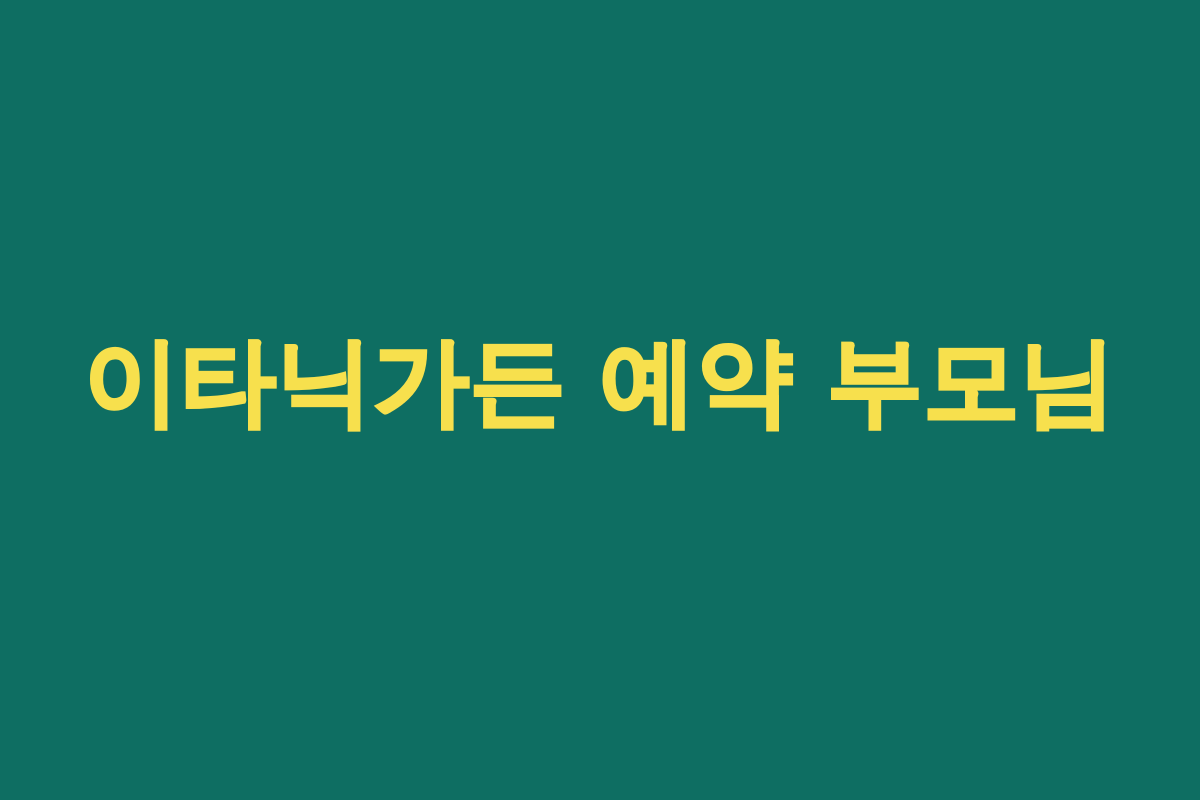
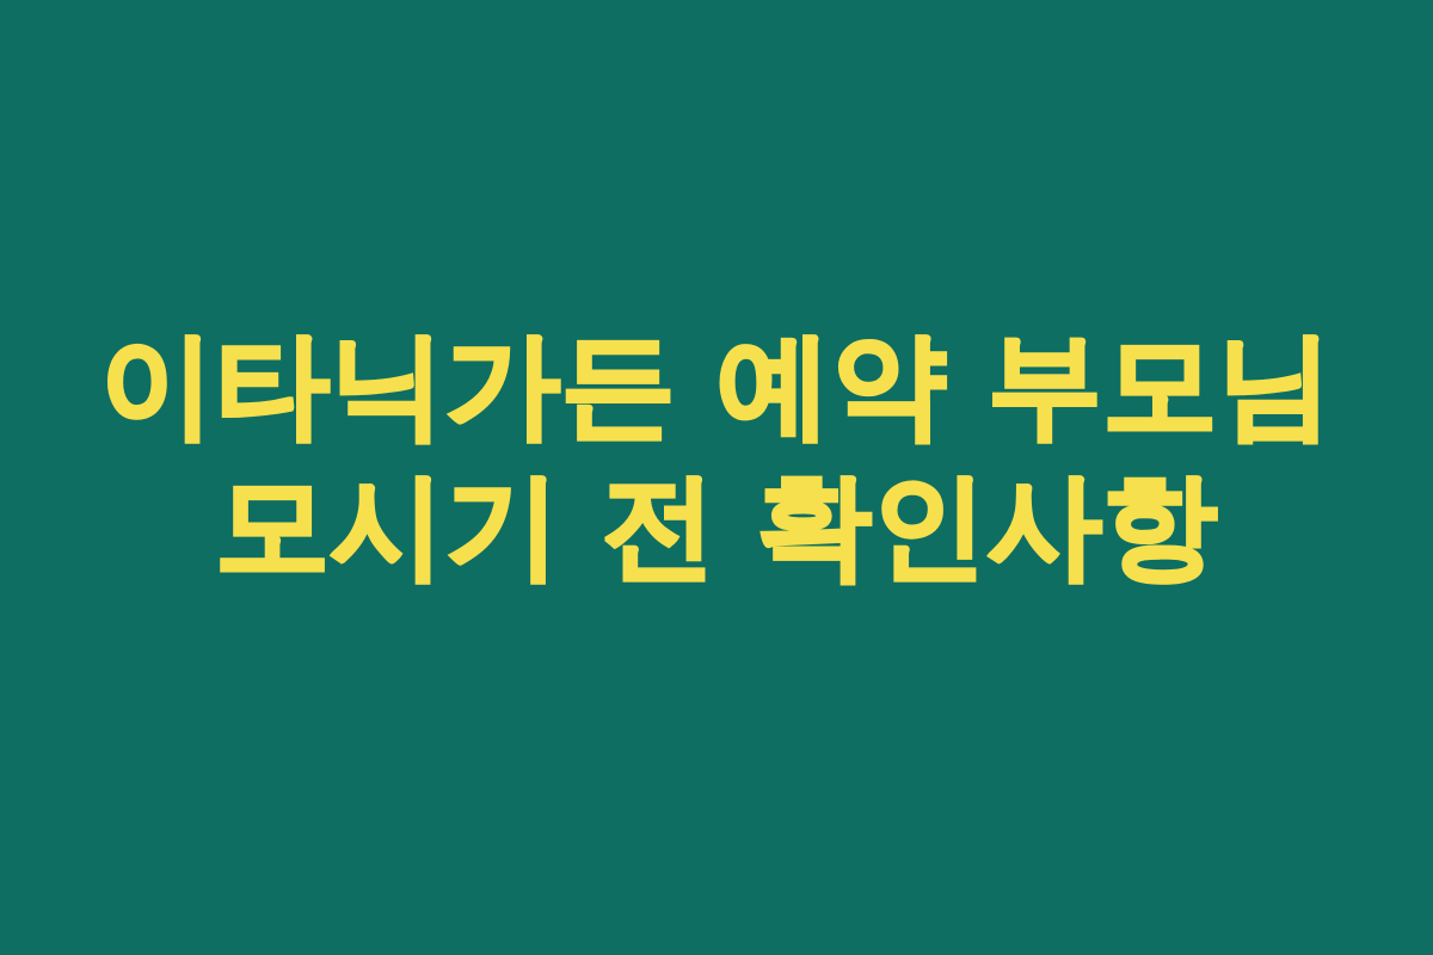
  이타닉가든 예약 부모님
+ 모시기 전 확인사항
